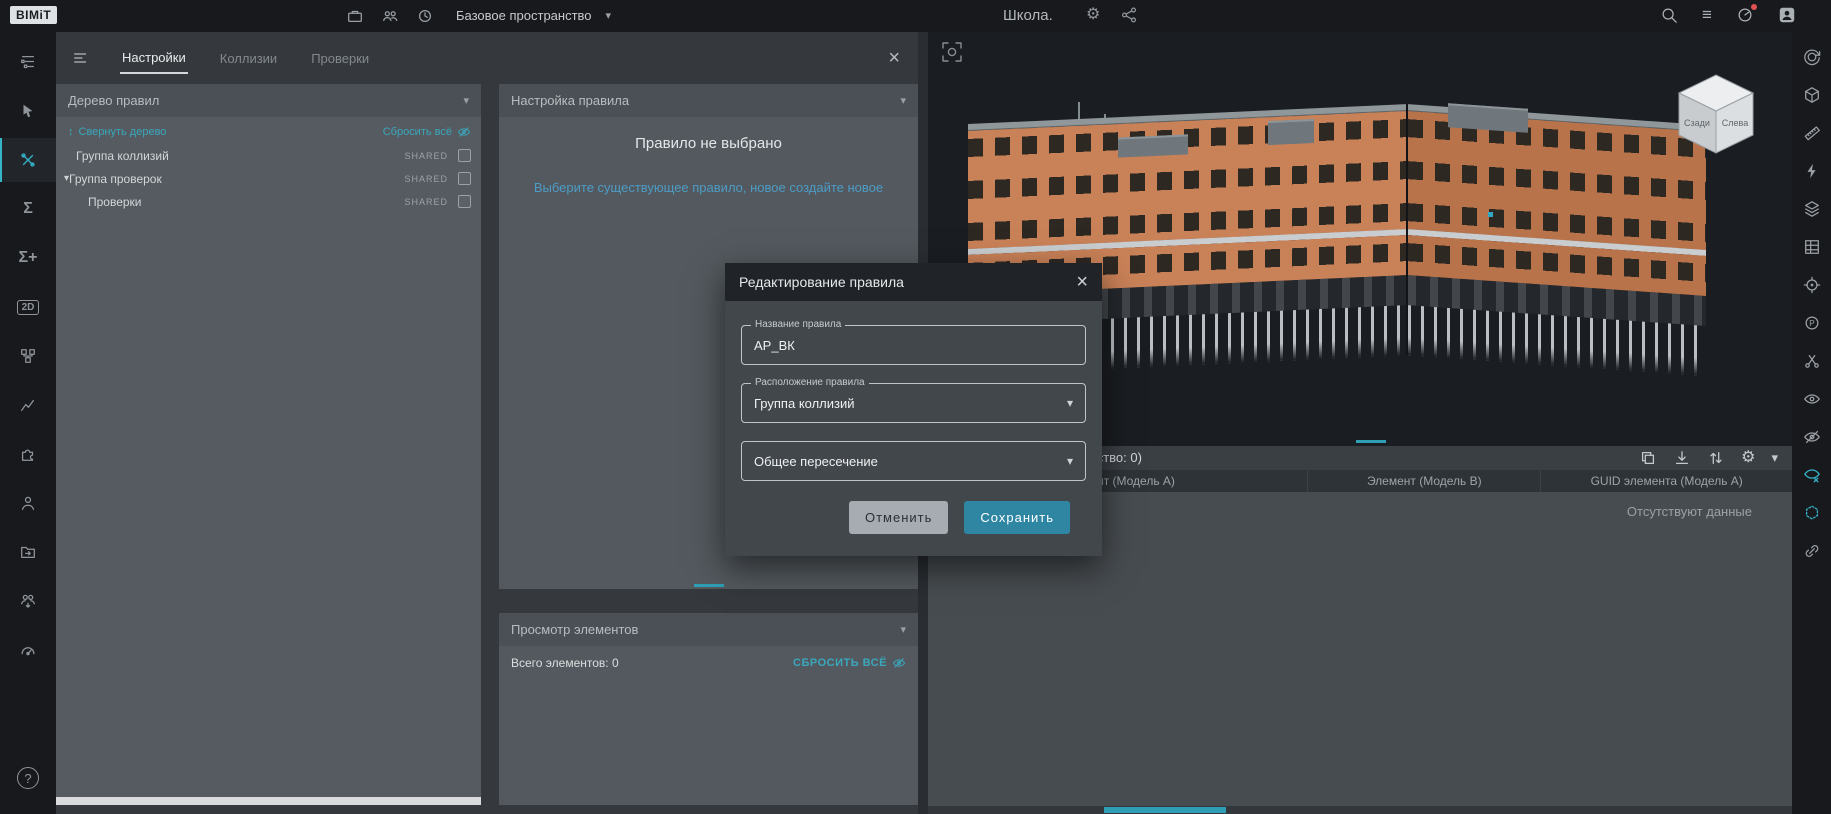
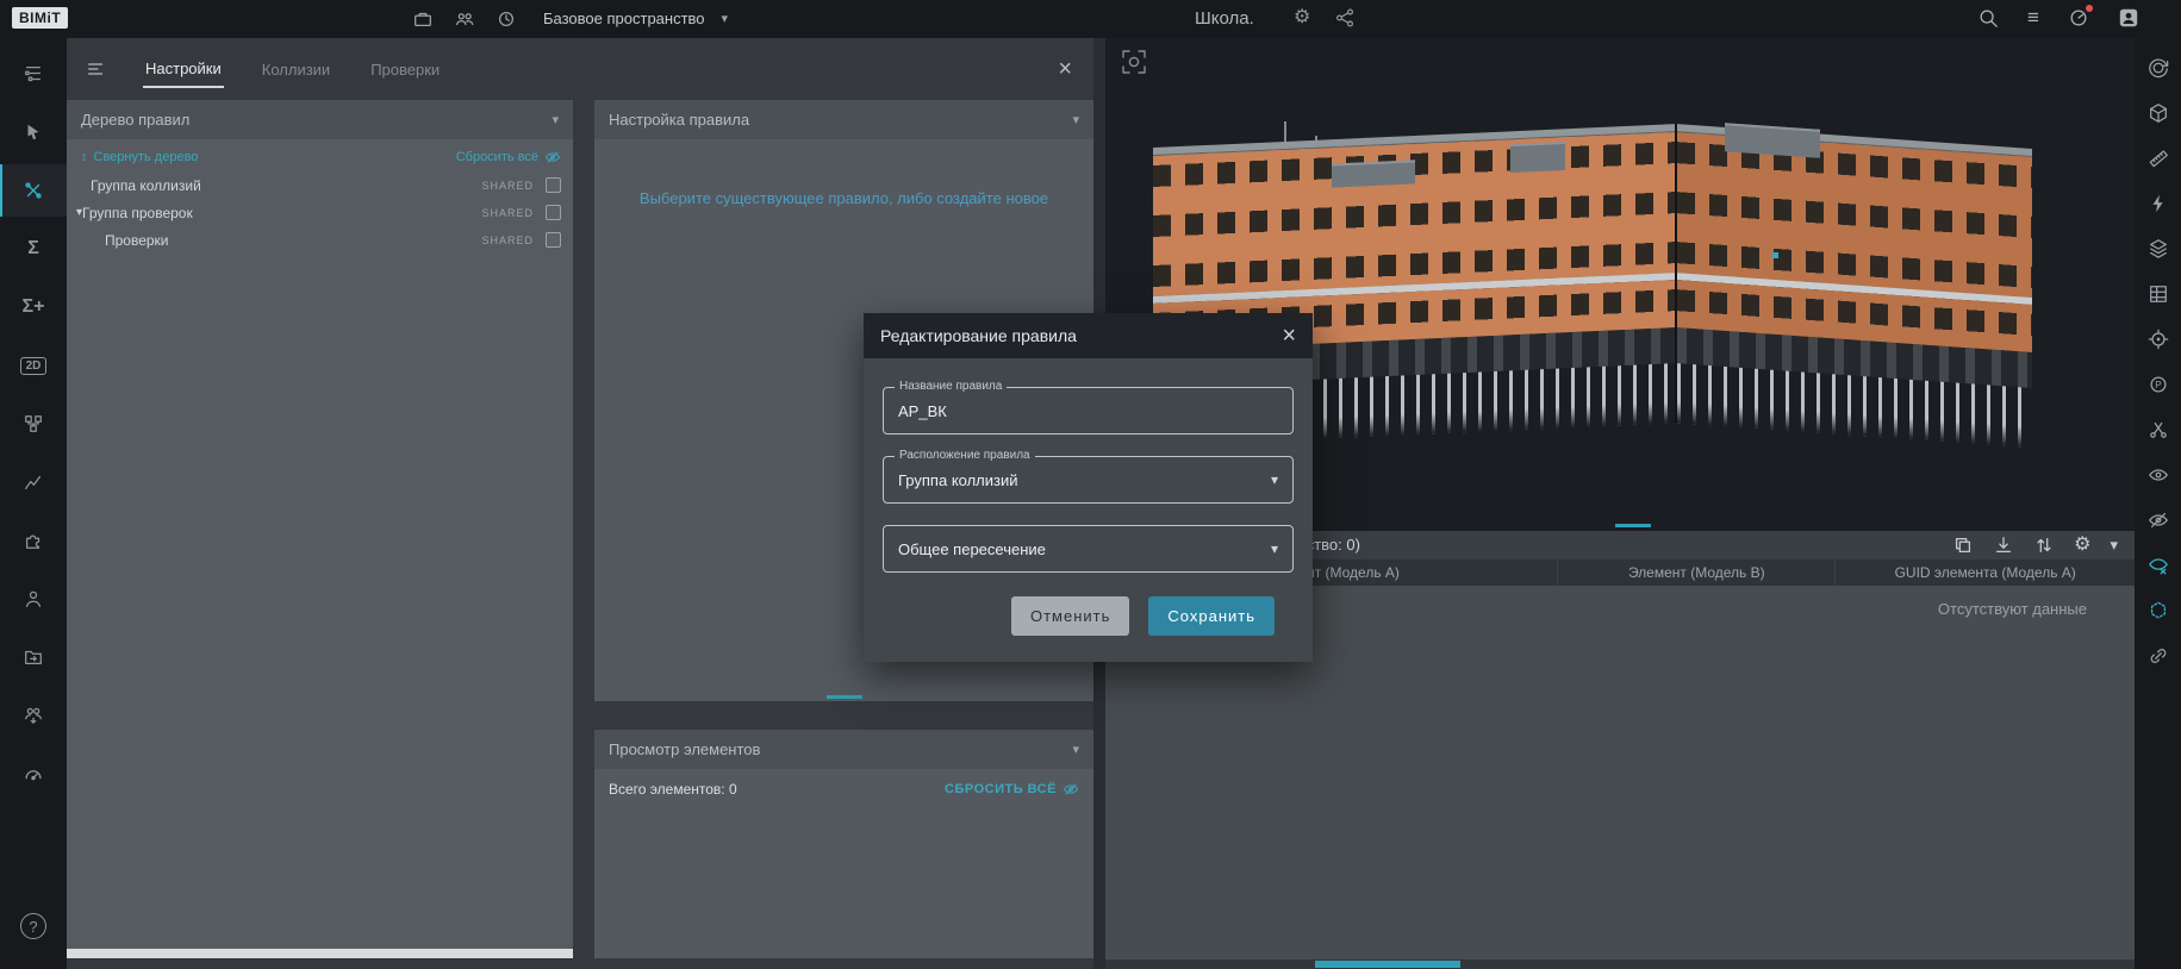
  BIMiT
  Базовое пространство
  ▾
  Школа.
  ⚙
  ≡
  Σ
  Σ+
  2D
  ?
  Настройки
  Коллизии
  Проверки
  ×
  Дерево правил
  ▾
  ↕
  Свернуть дерево
  Сбросить всё
  Группа коллизий
  SHARED
  ▾
  Группа проверок
  SHARED
  Проверки
  SHARED
  Настройка правила
  ▾
- Правило не выбрано
- Выберите существующее правило, новое создайте новое
+ Выберите существующее правило, либо создайте новое
  Просмотр элементов
  ▾
  Всего элементов: 0
  СБРОСИТЬ ВСЁ
- Сзади
- Слева
  ⚙
  ▾
  Элемент (Модель B)
  GUID элемента (Модель А)
  Отсутствуют данные
  P
  Редактирование правила
  ×
  Название правила
  АР_ВК
  Расположение правила
  Группа коллизий
  ▾
  Общее пересечение
  ▾
  Отменить
  Сохранить
